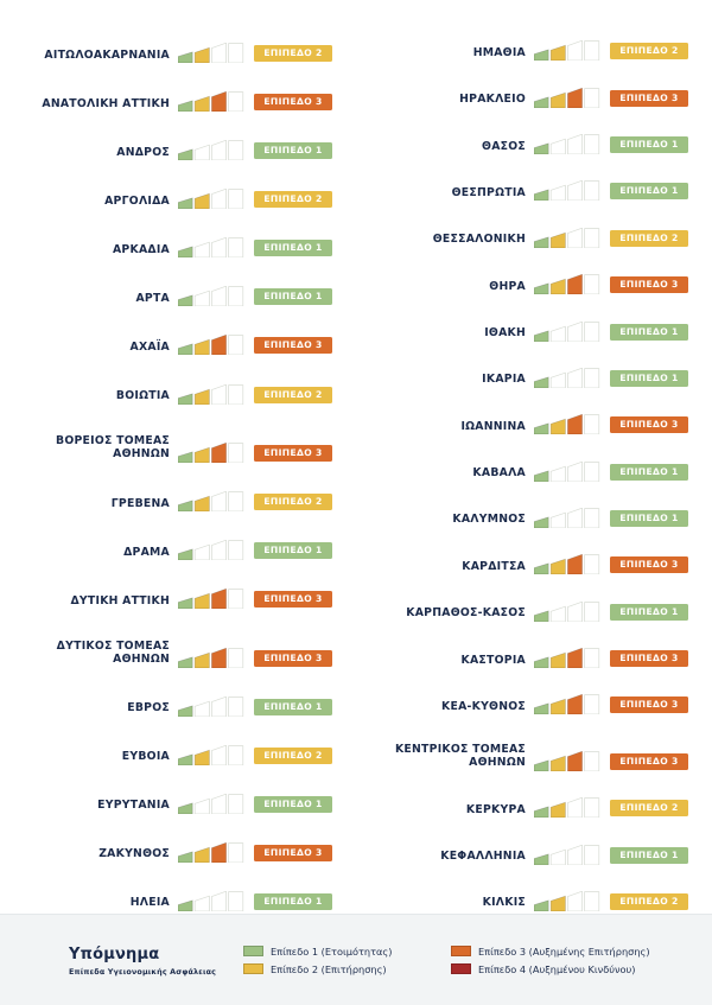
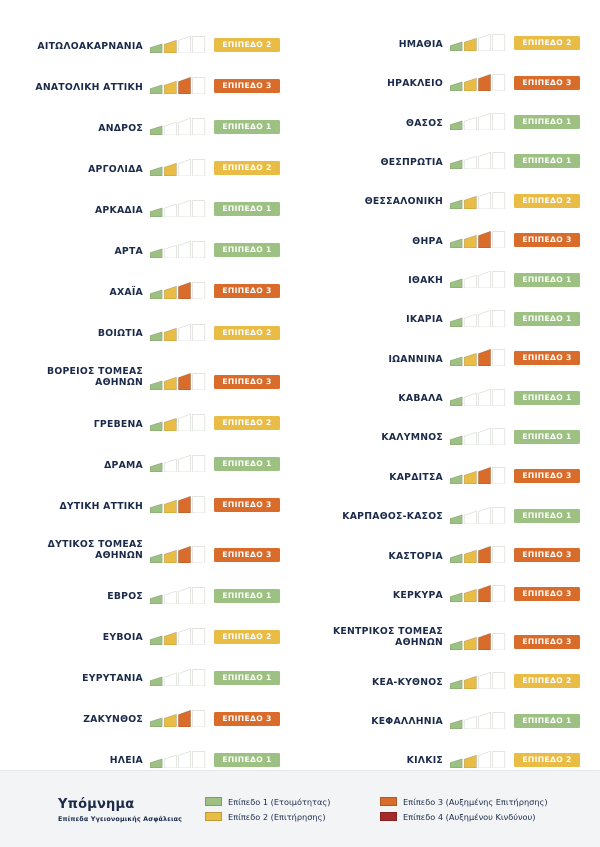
  ΑΙΤΩΛΟΑΚΑΡΝΑΝΙΑ
  ΕΠΙΠΕΔΟ 2
  ΑΝΑΤΟΛΙΚΗ ΑΤΤΙΚΗ
  ΕΠΙΠΕΔΟ 3
  ΑΝΔΡΟΣ
  ΕΠΙΠΕΔΟ 1
  ΑΡΓΟΛΙΔΑ
  ΕΠΙΠΕΔΟ 2
  ΑΡΚΑΔΙΑ
  ΕΠΙΠΕΔΟ 1
  ΑΡΤΑ
  ΕΠΙΠΕΔΟ 1
  ΑΧΑΪΑ
  ΕΠΙΠΕΔΟ 3
  ΒΟΙΩΤΙΑ
  ΕΠΙΠΕΔΟ 2
  ΒΟΡΕΙΟΣ ΤΟΜΕΑΣ
  ΑΘΗΝΩΝ
  ΕΠΙΠΕΔΟ 3
  ΓΡΕΒΕΝΑ
  ΕΠΙΠΕΔΟ 2
  ΔΡΑΜΑ
  ΕΠΙΠΕΔΟ 1
  ΔΥΤΙΚΗ ΑΤΤΙΚΗ
  ΕΠΙΠΕΔΟ 3
  ΔΥΤΙΚΟΣ ΤΟΜΕΑΣ
  ΑΘΗΝΩΝ
  ΕΠΙΠΕΔΟ 3
  ΕΒΡΟΣ
  ΕΠΙΠΕΔΟ 1
  ΕΥΒΟΙΑ
  ΕΠΙΠΕΔΟ 2
  ΕΥΡΥΤΑΝΙΑ
  ΕΠΙΠΕΔΟ 1
  ΖΑΚΥΝΘΟΣ
  ΕΠΙΠΕΔΟ 3
  ΗΛΕΙΑ
  ΕΠΙΠΕΔΟ 1
  ΗΜΑΘΙΑ
  ΕΠΙΠΕΔΟ 2
  ΗΡΑΚΛΕΙΟ
  ΕΠΙΠΕΔΟ 3
  ΘΑΣΟΣ
  ΕΠΙΠΕΔΟ 1
  ΘΕΣΠΡΩΤΙΑ
  ΕΠΙΠΕΔΟ 1
  ΘΕΣΣΑΛΟΝΙΚΗ
  ΕΠΙΠΕΔΟ 2
  ΘΗΡΑ
  ΕΠΙΠΕΔΟ 3
  ΙΘΑΚΗ
  ΕΠΙΠΕΔΟ 1
  ΙΚΑΡΙΑ
  ΕΠΙΠΕΔΟ 1
  ΙΩΑΝΝΙΝΑ
  ΕΠΙΠΕΔΟ 3
  ΚΑΒΑΛΑ
  ΕΠΙΠΕΔΟ 1
  ΚΑΛΥΜΝΟΣ
  ΕΠΙΠΕΔΟ 1
  ΚΑΡΔΙΤΣΑ
  ΕΠΙΠΕΔΟ 3
  ΚΑΡΠΑΘΟΣ-ΚΑΣΟΣ
  ΕΠΙΠΕΔΟ 1
  ΚΑΣΤΟΡΙΑ
  ΕΠΙΠΕΔΟ 3
- ΚΕΑ-ΚΥΘΝΟΣ
+ ΚΕΡΚΥΡΑ
  ΕΠΙΠΕΔΟ 3
  ΚΕΝΤΡΙΚΟΣ ΤΟΜΕΑΣ
  ΑΘΗΝΩΝ
  ΕΠΙΠΕΔΟ 3
- ΚΕΡΚΥΡΑ
+ ΚΕΑ-ΚΥΘΝΟΣ
  ΕΠΙΠΕΔΟ 2
  ΚΕΦΑΛΛΗΝΙΑ
  ΕΠΙΠΕΔΟ 1
  ΚΙΛΚΙΣ
  ΕΠΙΠΕΔΟ 2
  Υπόμνημα
  Επίπεδα Υγειονομικής Ασφάλειας
  Επίπεδο 1 (Ετοιμότητας)
  Επίπεδο 2 (Επιτήρησης)
  Επίπεδο 3 (Αυξημένης Επιτήρησης)
  Επίπεδο 4 (Αυξημένου Κινδύνου)
